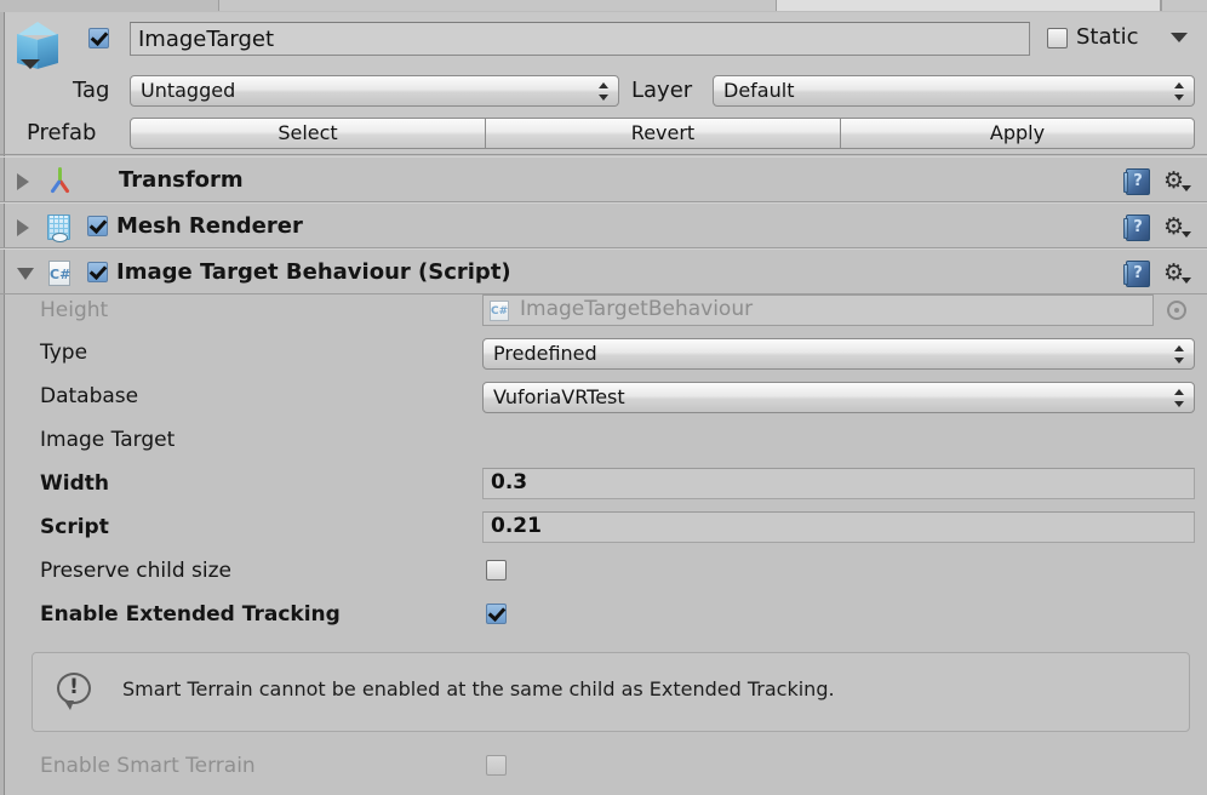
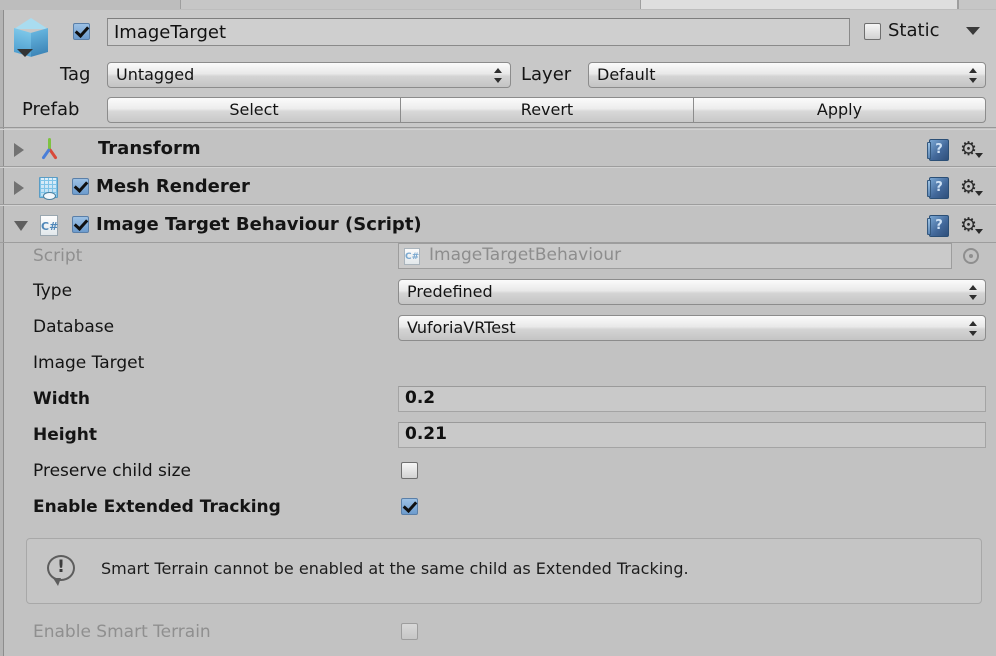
  ImageTarget
  Static
  Tag
  Untagged
  Layer
  Default
  Prefab
  Select
  Revert
  Apply
  Transform
  ?
  ⚙
  Mesh Renderer
  ?
  ⚙
  C#
  Image Target Behaviour (Script)
  ?
  ⚙
- Height
+ Script
  C#
  ImageTargetBehaviour
  Type
  Predefined
  Database
  VuforiaVRTest
  Image Target
  Width
- 0.3
+ 0.2
- Script
+ Height
  0.21
  Preserve child size
  Enable Extended Tracking
  !
  Smart Terrain cannot be enabled at the same child as Extended Tracking.
  Enable Smart Terrain
